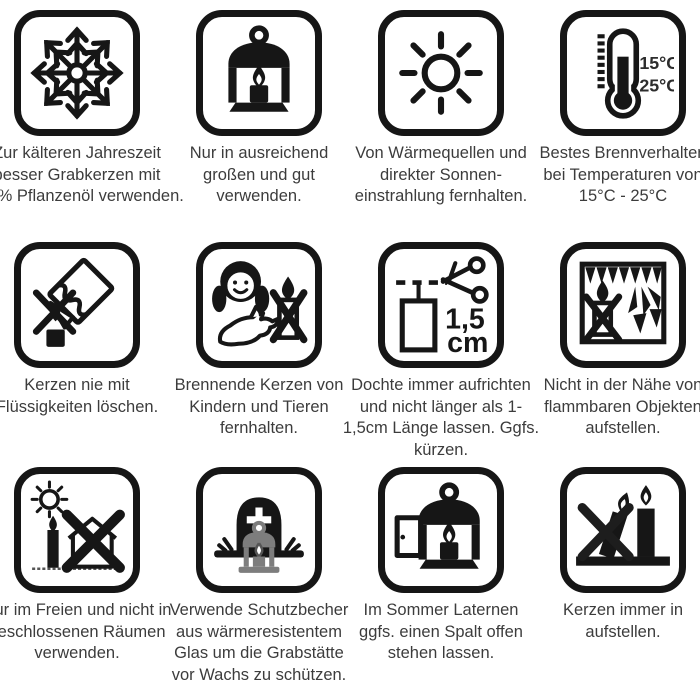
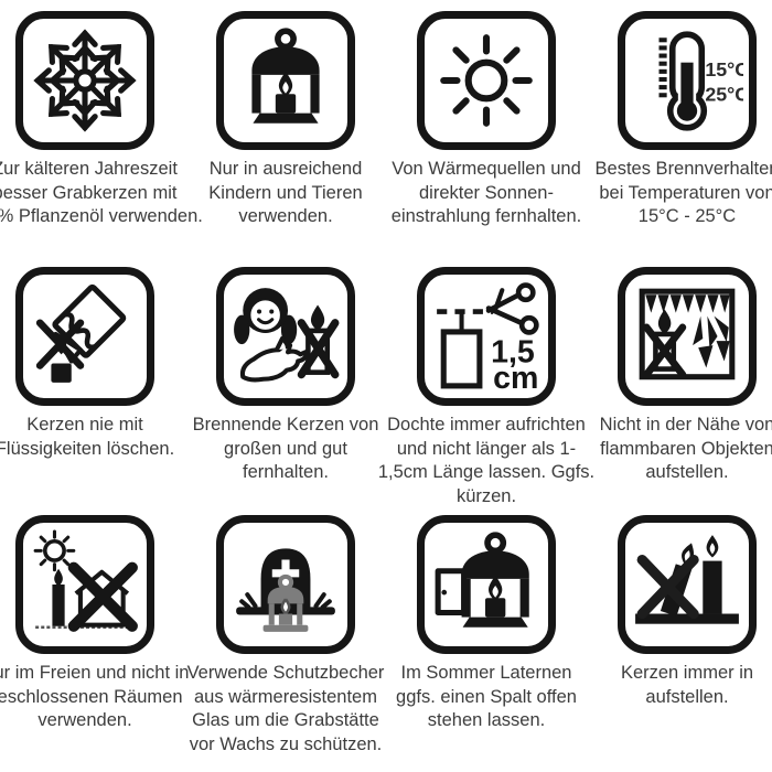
  ur kälteren Jahreszeit
  esser Grabkerzen mit
  % Pflanzenöl verwenden.
  Nur in ausreichend
- großen und gut
+ Kindern und Tieren
  verwenden.
  Von Wärmequellen und
  direkter Sonnen-
  einstrahlung fernhalten.
  15°C
  25°C
  Bestes Brennverhalte
  bei Temperaturen von
  15°C - 25°C
  Kerzen nie mit
  Flüssigkeiten löschen.
  Brennende Kerzen von
- Kindern und Tieren
+ großen und gut
  fernhalten.
  1,5
  cm
  Dochte immer aufrichten
  und nicht länger als 1-
  1,5cm Länge lassen. Ggfs.
  kürzen.
  Nicht in der Nähe von
  flammbaren Objekten
  aufstellen.
  r im Freien und nicht in
  eschlossenen Räumen
  verwenden.
  Verwende Schutzbecher
  aus wärmeresistentem
  Glas um die Grabstätte
  vor Wachs zu schützen.
  Im Sommer Laternen
  ggfs. einen Spalt offen
  stehen lassen.
  Kerzen immer in
  aufstellen.
